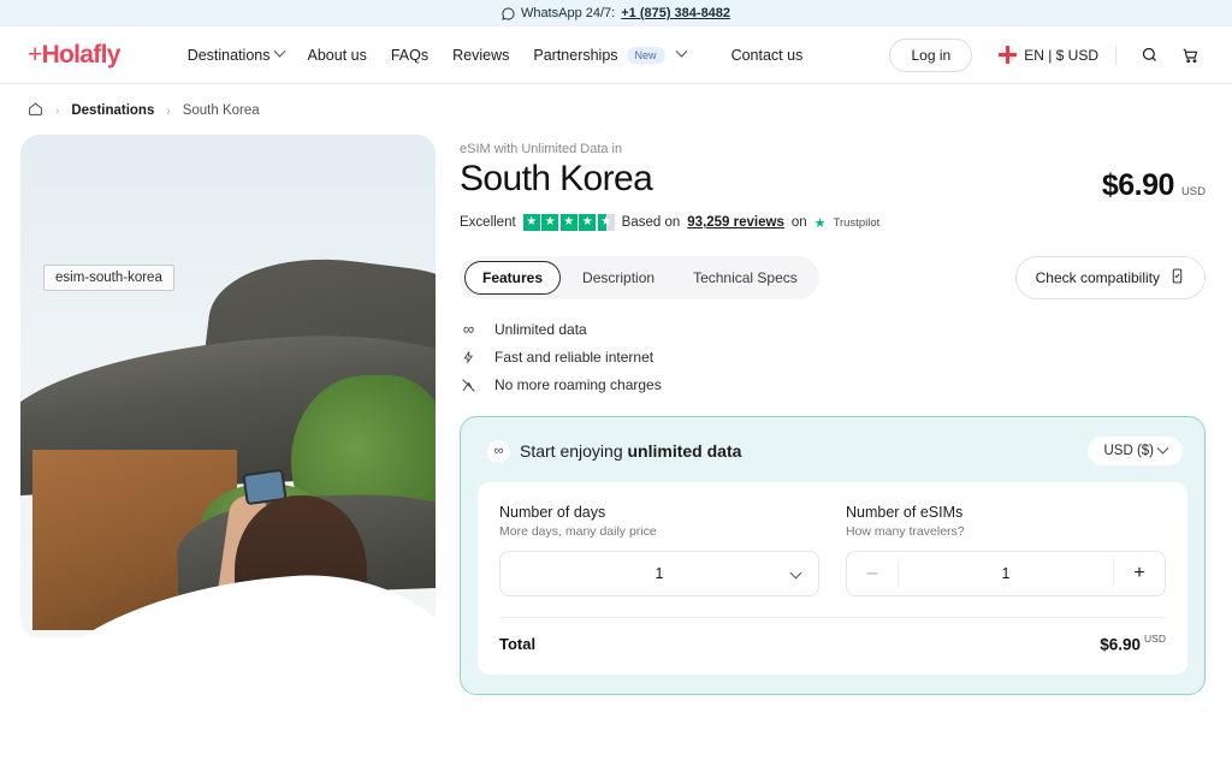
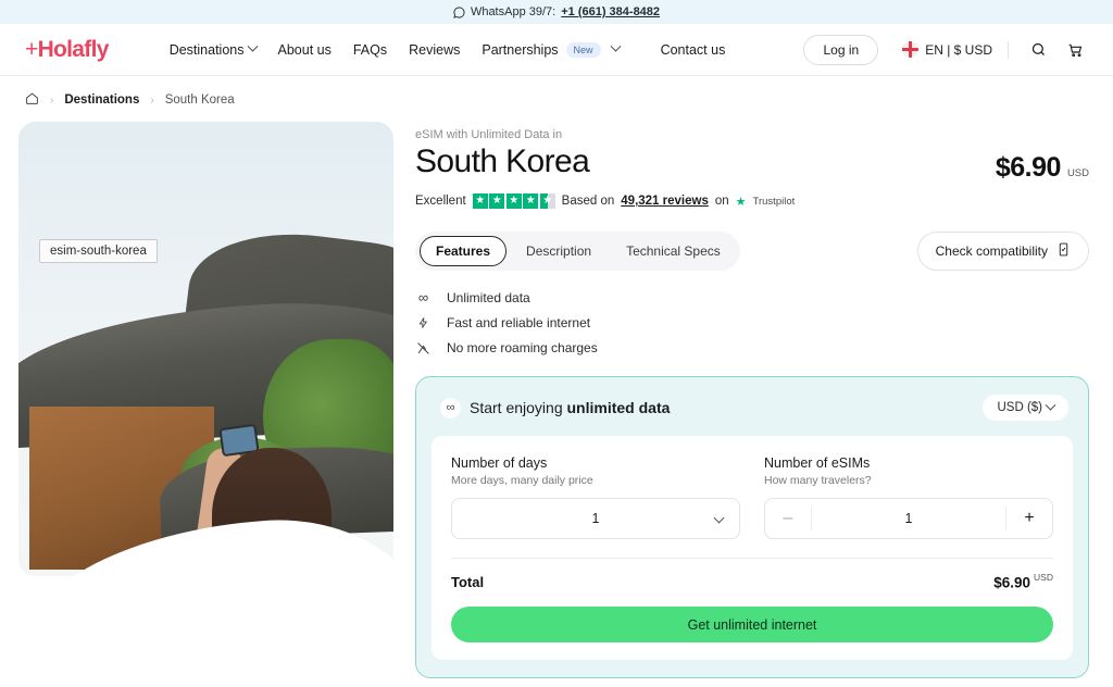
- WhatsApp 24/7:
+ WhatsApp 39/7:
- +1 (875) 384-8482
+ +1 (661) 384-8482
  +
  Holafly
  Destinations
  About us
  FAQs
  Reviews
  Partnerships
  New
  Contact us
  Log in
  EN | $ USD
  ›
  Destinations
  ›
  South Korea
  esim-south-korea
  eSIM with Unlimited Data in
  South Korea
  $6.90
  USD
  Excellent
  ★
  ★
  ★
  ★
  ★
  Based on
- 93,259 reviews
+ 49,321 reviews
  on
  ★
  Trustpilot
  Features
  Description
  Technical Specs
  Check compatibility
  ∞
  Unlimited data
  Fast and reliable internet
  No more roaming charges
  ∞
  Start enjoying unlimited data
  USD ($)
  Number of days
  More days, many daily price
  1
  Number of eSIMs
  How many travelers?
  –
  1
  +
  Total
  $6.90 USD
+ Get unlimited internet
